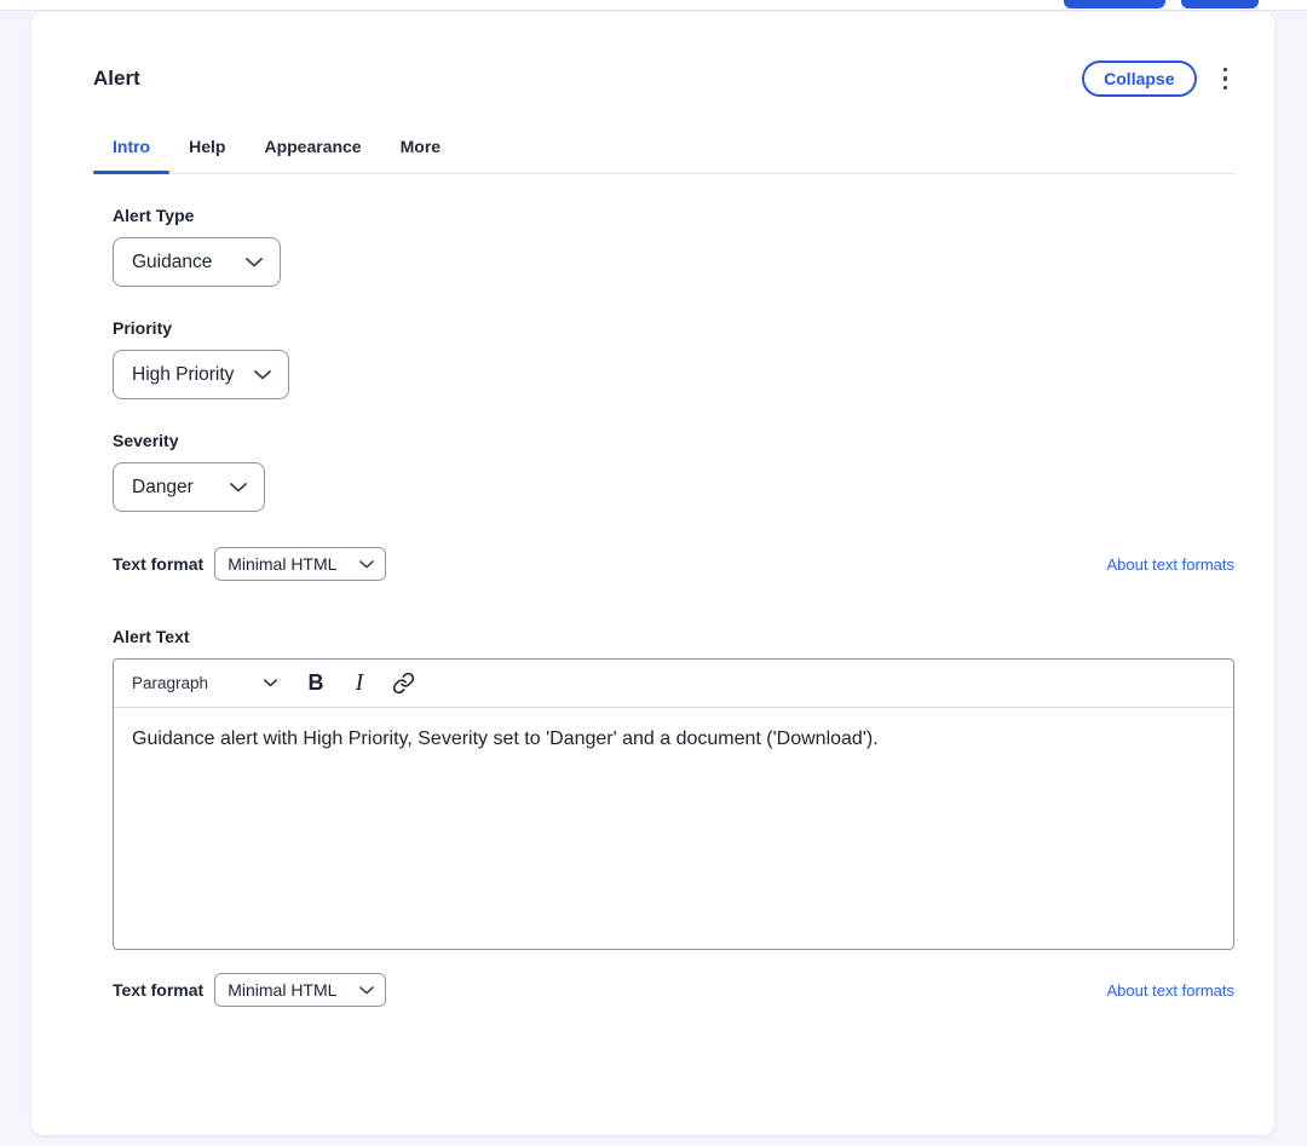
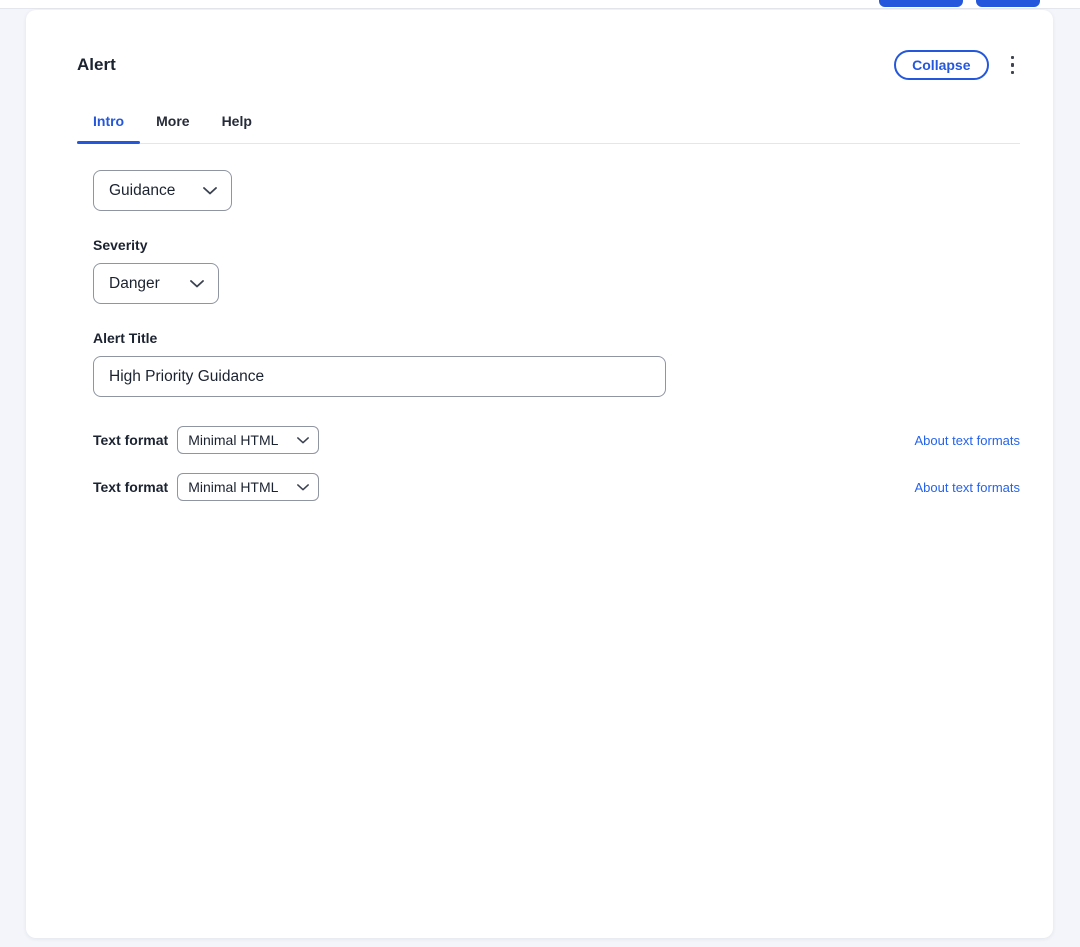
  Alert
  Collapse
  Intro
- Help
+ More
- Appearance
- More
+ Help
- Alert Type
  Guidance
- Priority
- High Priority
  Severity
  Danger
+ Alert Title
+ High Priority Guidance
  Text format
  Minimal HTML
  About text formats
- Alert Text
- Paragraph
- B
- I
- Guidance alert with High Priority, Severity set to 'Danger' and a document ('Download').
  Text format
  Minimal HTML
  About text formats
